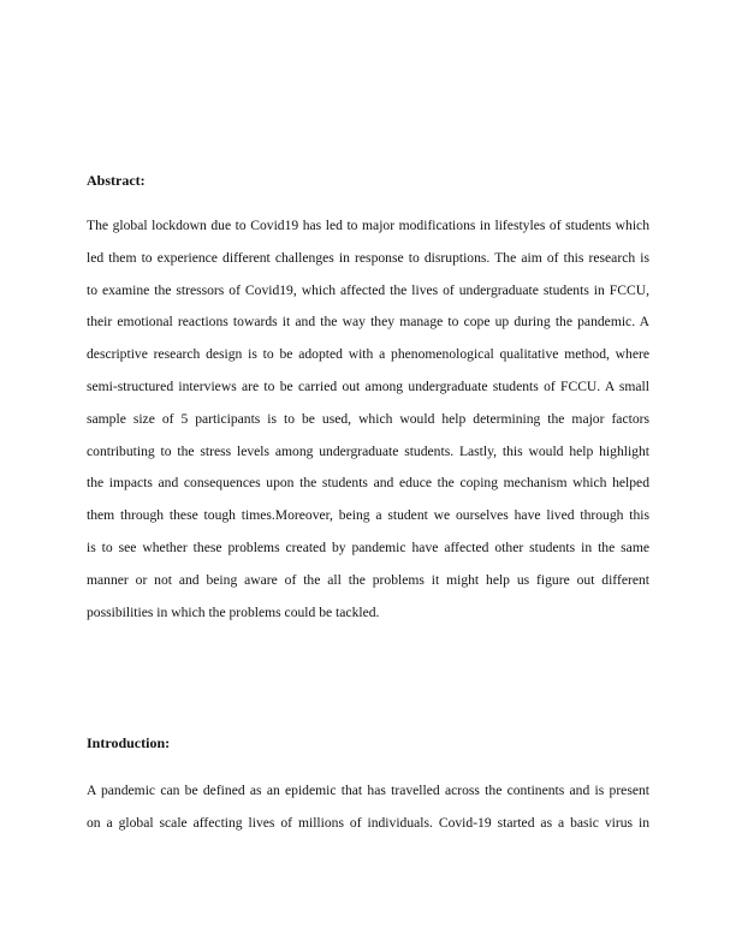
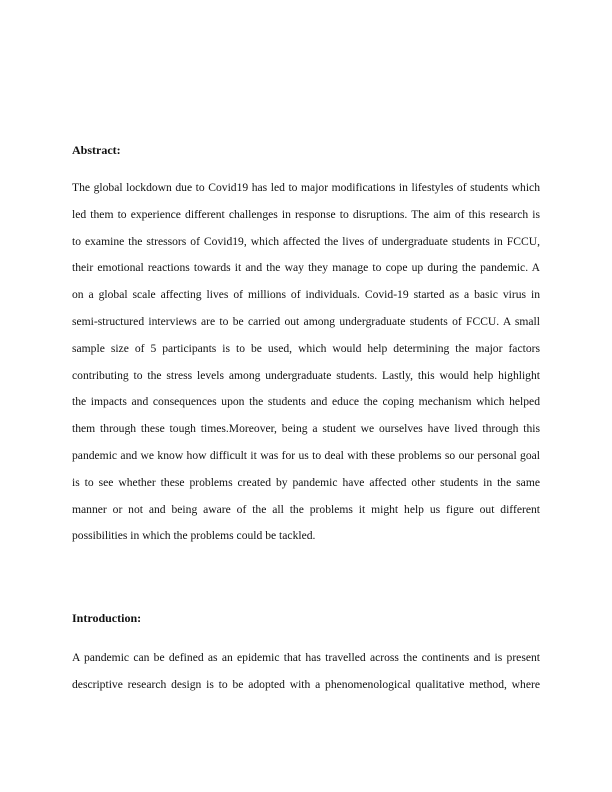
  Abstract:
  The global lockdown due to Covid19 has led to major modifications in lifestyles of students which
  led them to experience different challenges in response to disruptions. The aim of this research is
  to examine the stressors of Covid19, which affected the lives of undergraduate students in FCCU,
  their emotional reactions towards it and the way they manage to cope up during the pandemic. A
- descriptive research design is to be adopted with a phenomenological qualitative method, where
+ on a global scale affecting lives of millions of individuals. Covid-19 started as a basic virus in
  semi-structured interviews are to be carried out among undergraduate students of FCCU. A small
  sample size of 5 participants is to be used, which would help determining the major factors
  contributing to the stress levels among undergraduate students. Lastly, this would help highlight
  the impacts and consequences upon the students and educe the coping mechanism which helped
  them through these tough times.Moreover, being a student we ourselves have lived through this
+ pandemic and we know how difficult it was for us to deal with these problems so our personal goal
  is to see whether these problems created by pandemic have affected other students in the same
  manner or not and being aware of the all the problems it might help us figure out different
  possibilities in which the problems could be tackled.
  Introduction:
  A pandemic can be defined as an epidemic that has travelled across the continents and is present
- on a global scale affecting lives of millions of individuals. Covid-19 started as a basic virus in
+ descriptive research design is to be adopted with a phenomenological qualitative method, where
